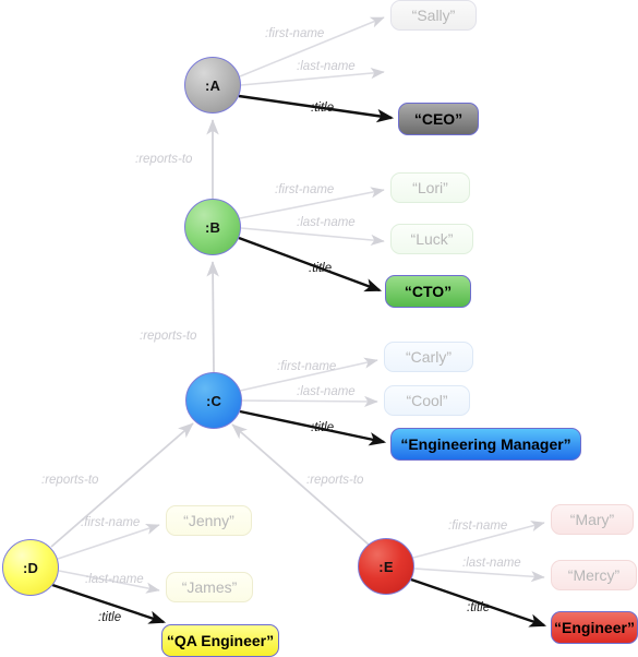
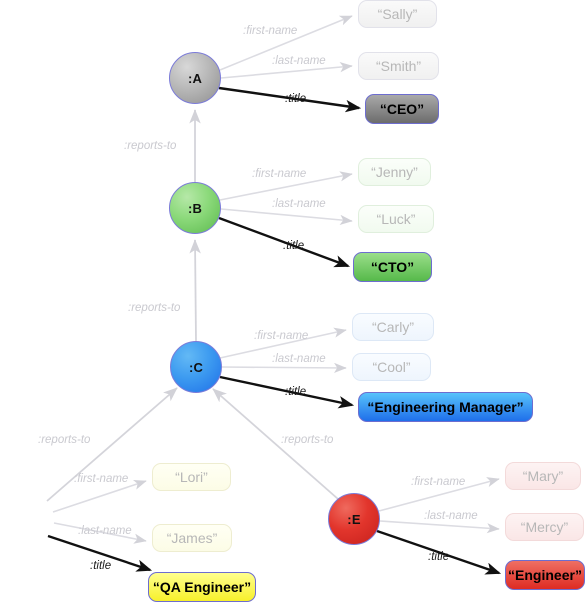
  :A
  :B
  :C
- :D
  :E
  “Sally”
+ “Smith”
  “CEO”
- “Lori”
+ “Jenny”
  “Luck”
  “CTO”
  “Carly”
  “Cool”
  “Engineering Manager”
- “Jenny”
+ “Lori”
  “James”
  “QA Engineer”
  “Mary”
  “Mercy”
  “Engineer”
  :first-name
  :last-name
  :title
  :reports-to
  :first-name
  :last-name
  :title
  :reports-to
  :first-name
  :last-name
  :title
  :reports-to
  :first-name
  :last-name
  :title
  :reports-to
  :first-name
  :last-name
  :title
